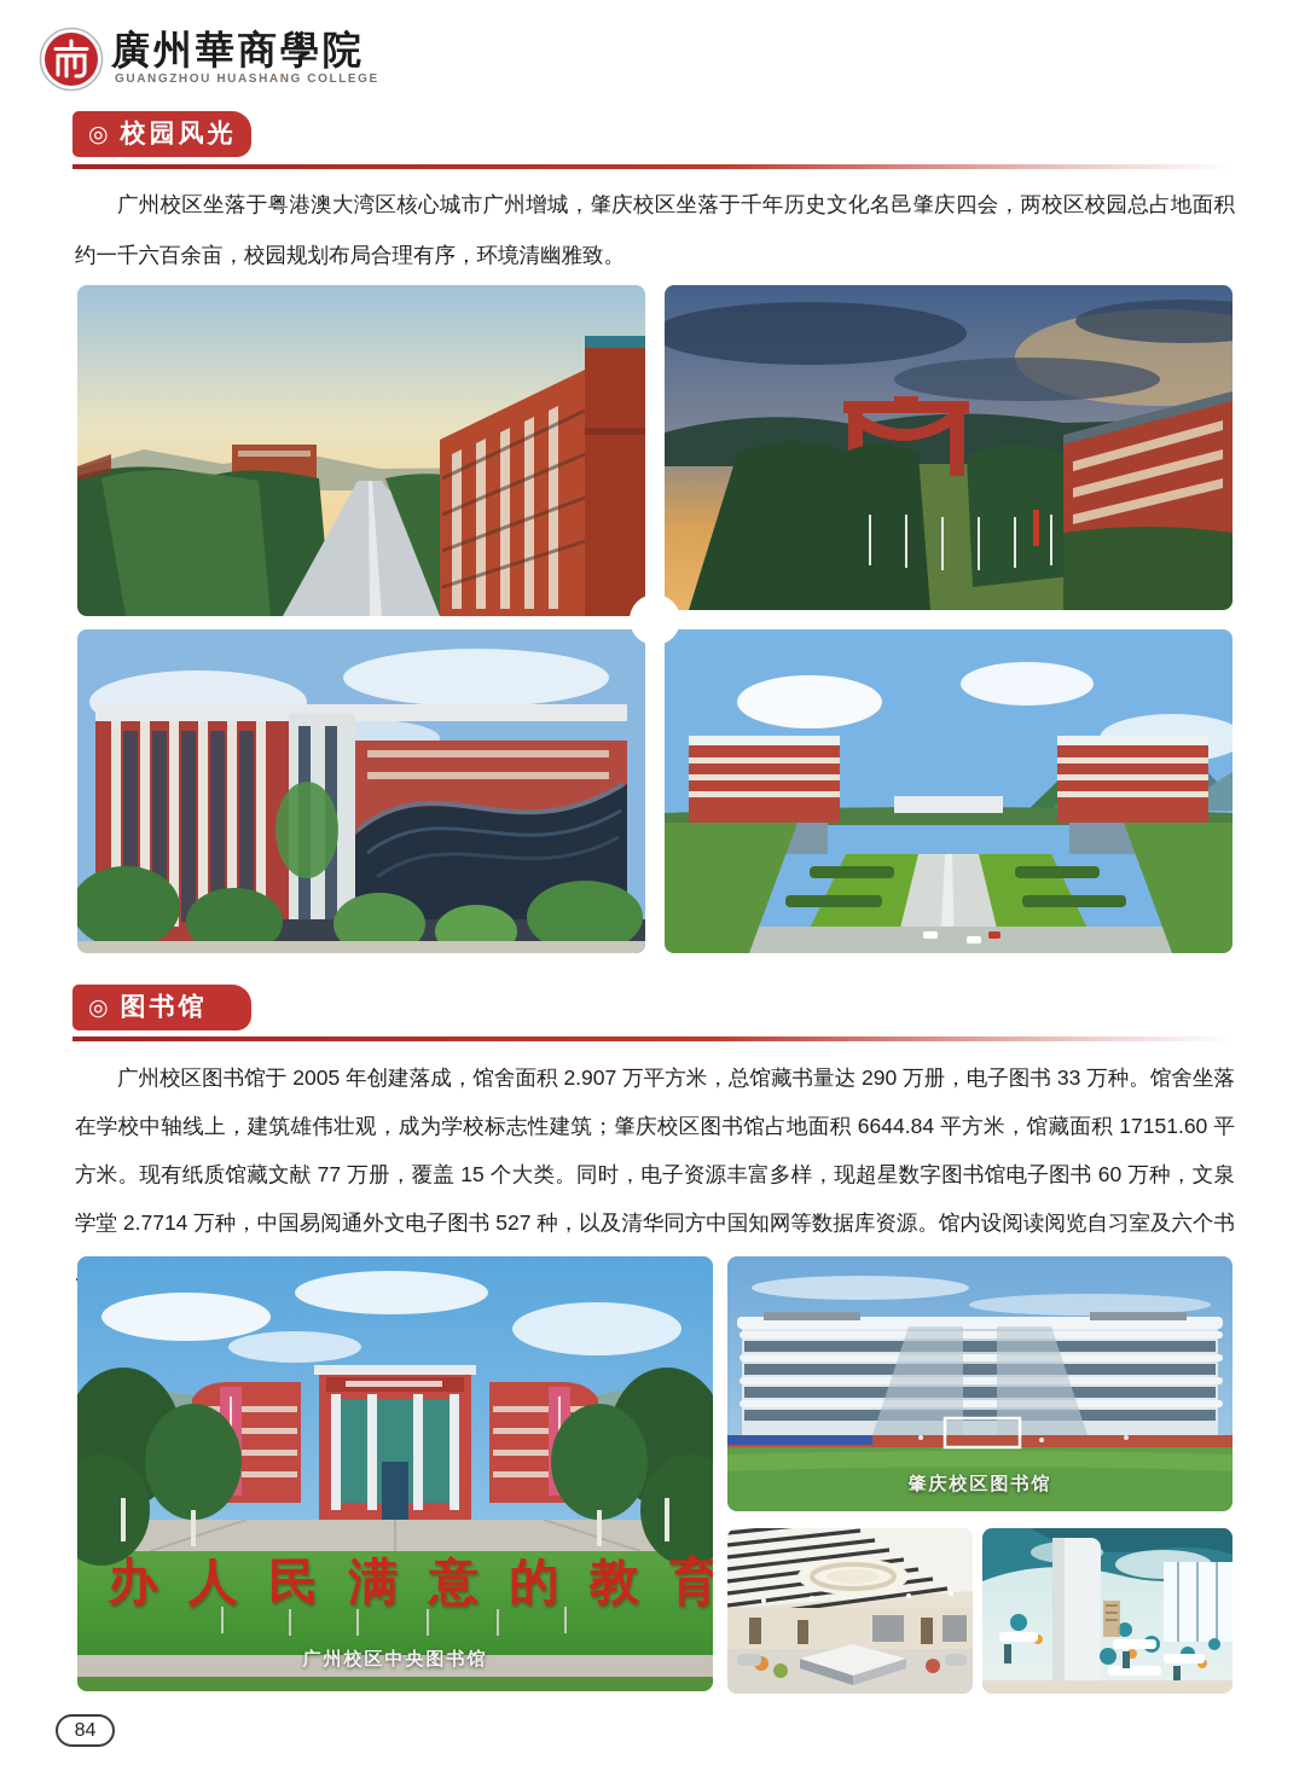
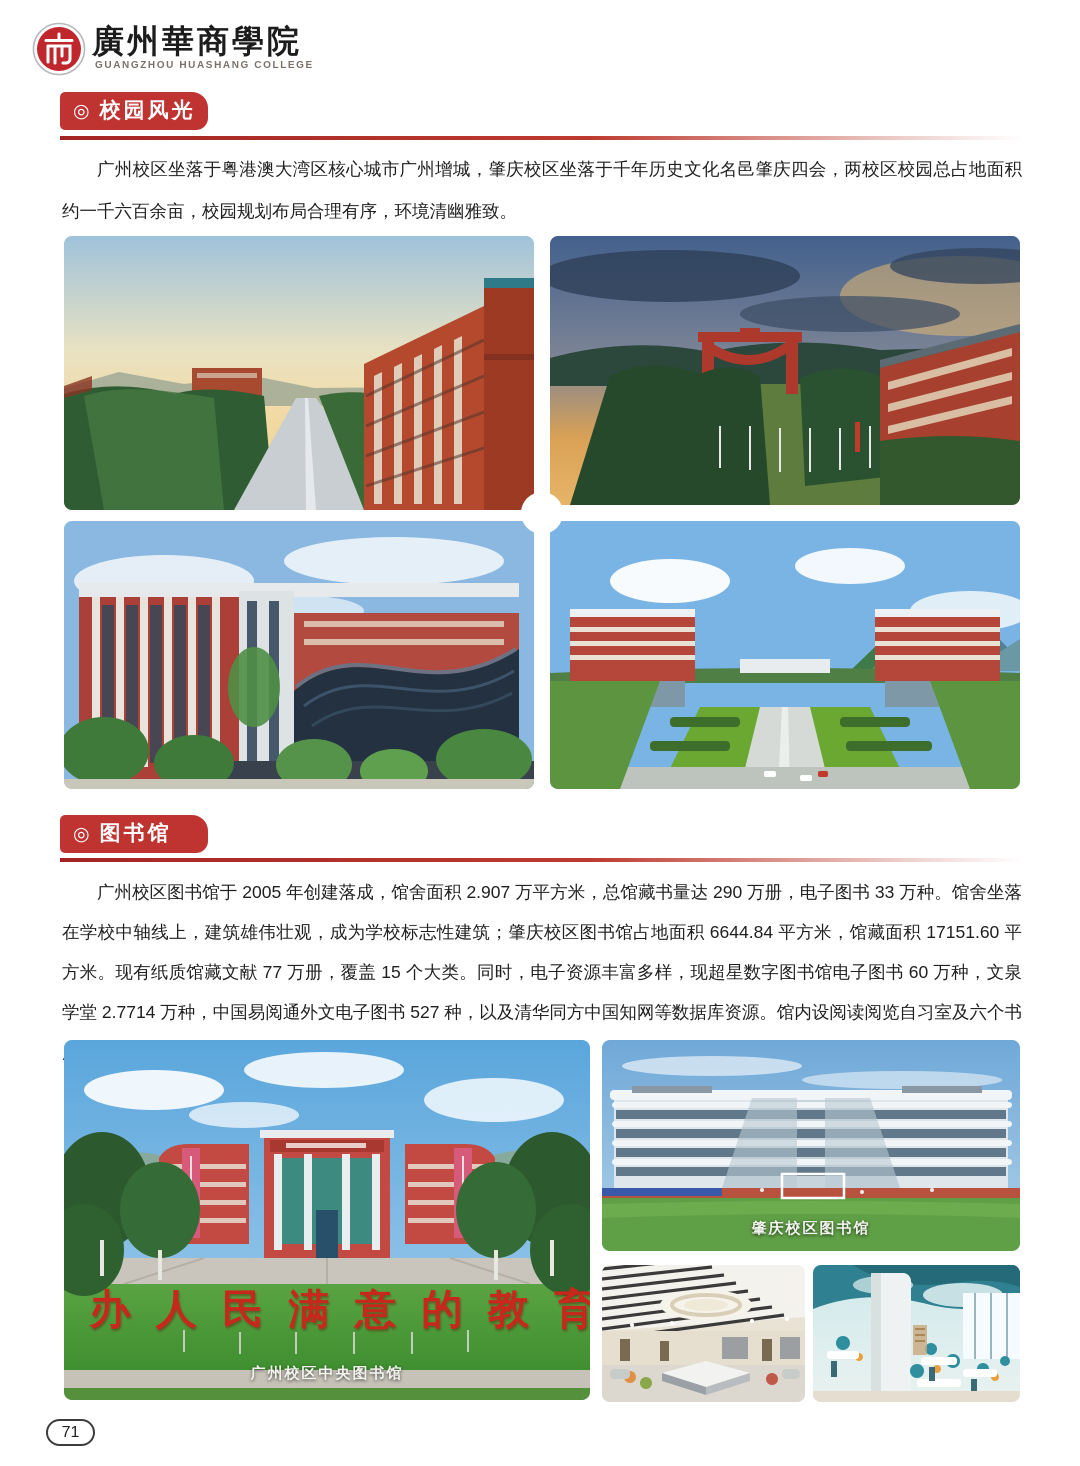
  廣州華商學院
  GUANGZHOU HUASHANG COLLEGE
  ◎
  校园风光
  广州校区坐落于粤港澳大湾区核心城市广州增城，肇庆校区坐落于千年历史文化名邑肇庆四会，两校区校园总占地面积约一千六百余亩，校园规划布局合理有序，环境清幽雅致。
  ◎
  图书馆
  广州校区图书馆于 2005 年创建落成，馆舍面积 2.907 万平方米，总馆藏书量达 290 万册，电子图书 33 万种。馆舍坐落在学校中轴线上，建筑雄伟壮观，成为学校标志性建筑；肇庆校区图书馆占地面积 6644.84 平方米，馆藏面积 17151.60 平方米。现有纸质馆藏文献 77 万册，覆盖 15 个大类。同时，电子资源丰富多样，现超星数字图书馆电子图书 60 万种，文泉学堂 2.7714 万种，中国易阅通外文电子图书 527 种，以及清华同方中国知网等数据库资源。馆内设阅读阅览自习室及六个书
  办人民满意的教育
  广州校区中央图书馆
  肇庆校区图书馆
- 84
+ 71
